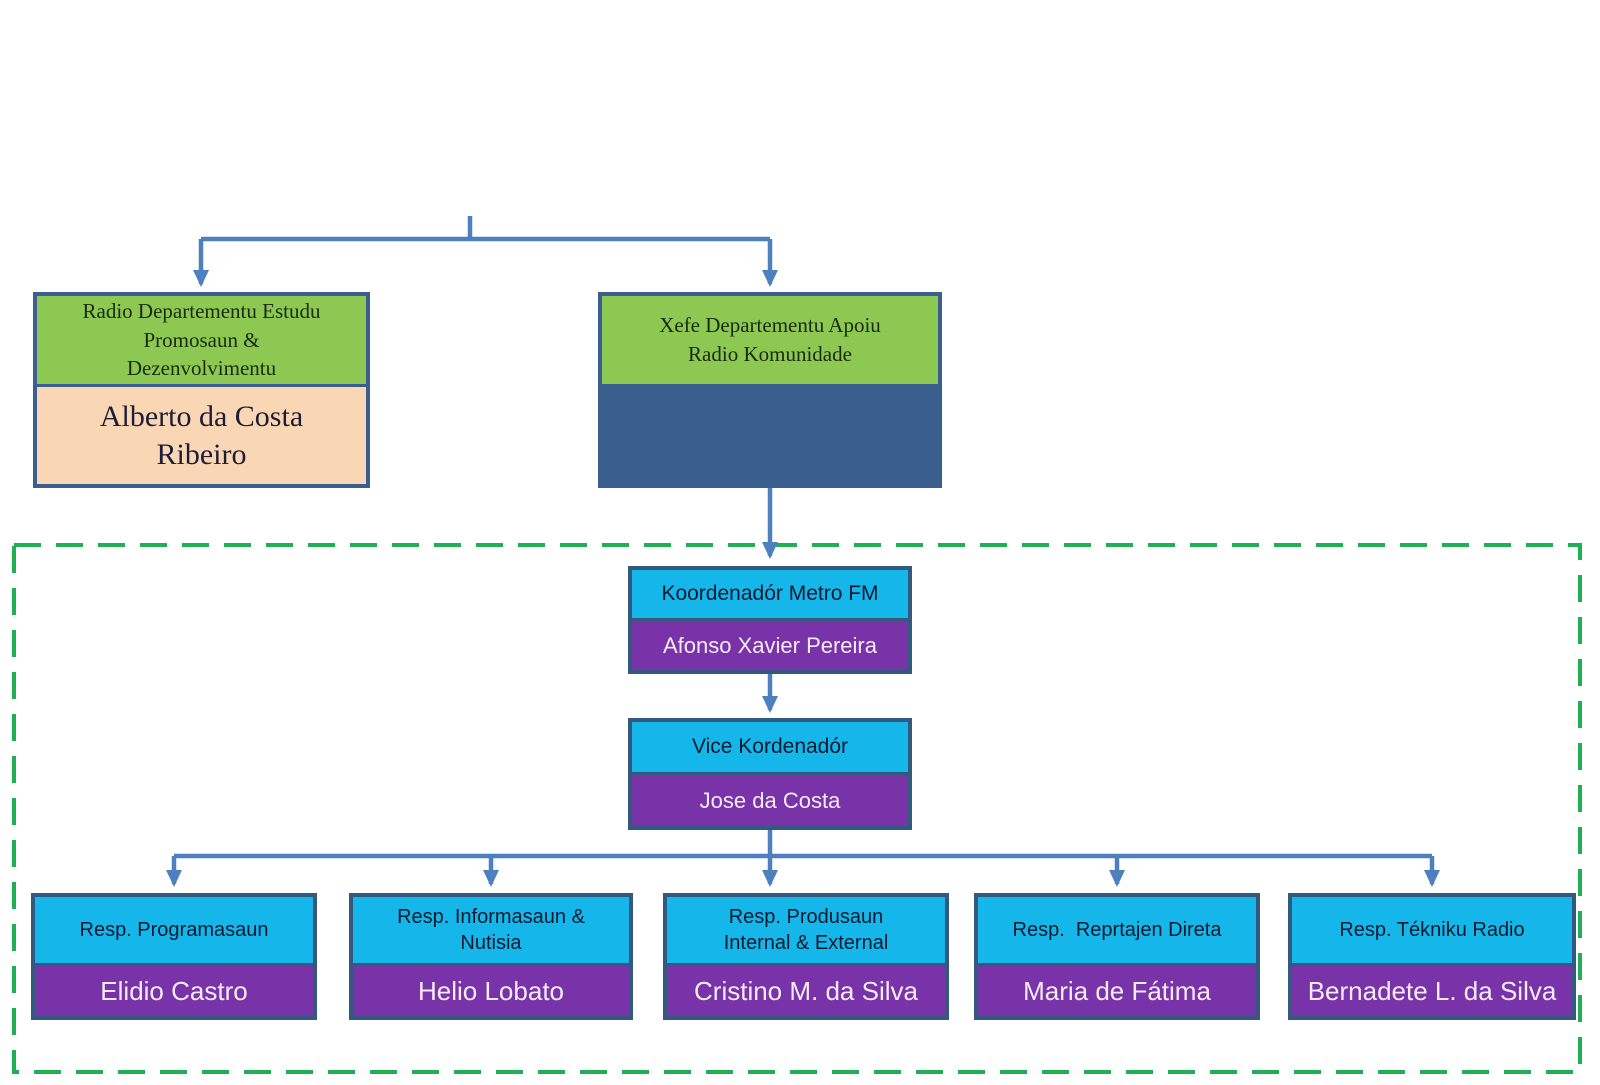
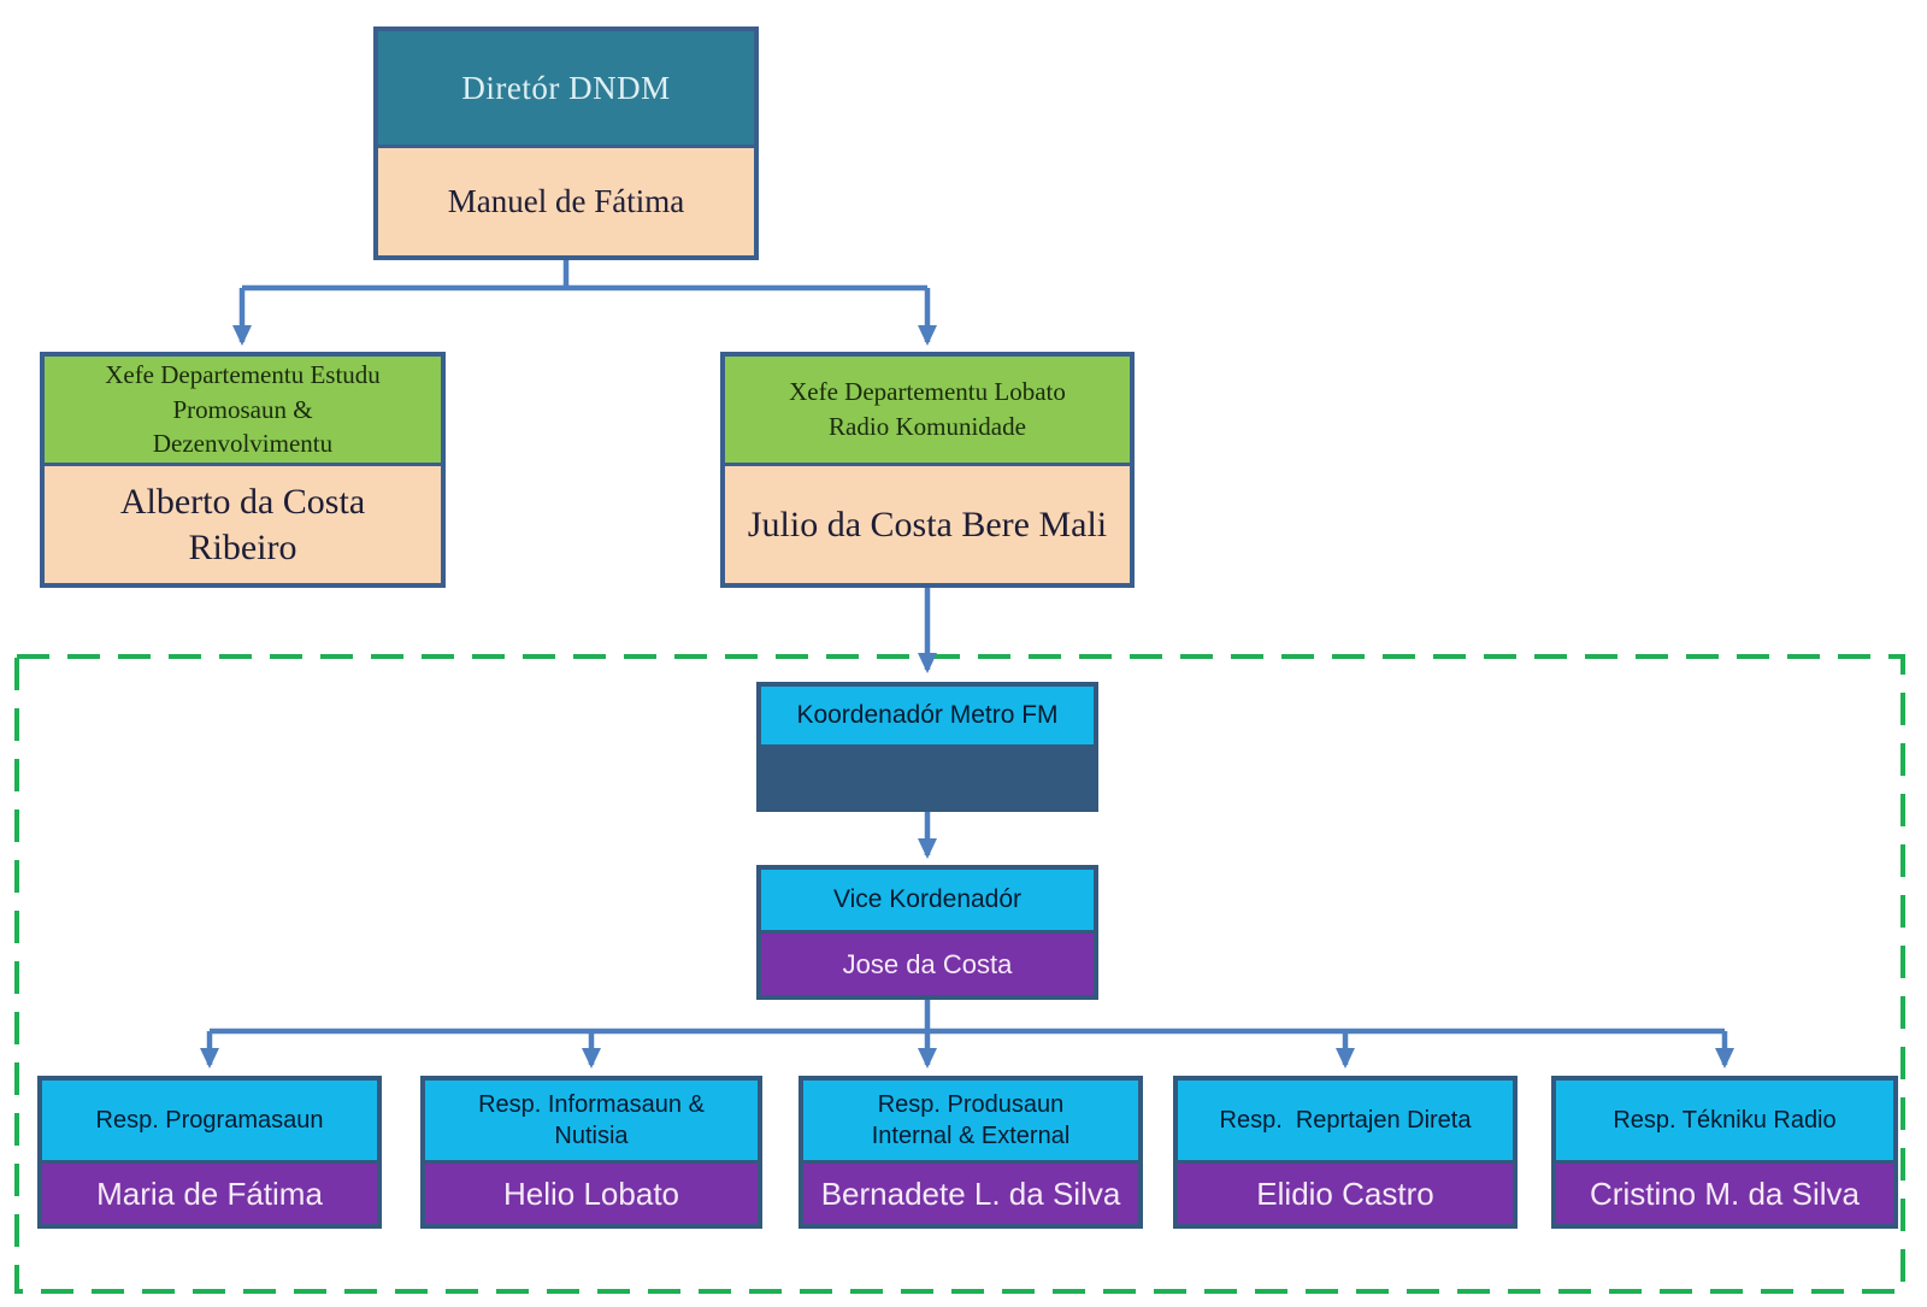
+ Diretór DNDM
+ Manuel de Fátima
- Radio Departementu Estudu Promosaun & Dezenvolvimentu
+ Xefe Departementu Estudu Promosaun & Dezenvolvimentu
  Alberto da Costa Ribeiro
- Xefe Departementu Apoiu Radio Komunidade
+ Xefe Departementu Lobato Radio Komunidade
+ Julio da Costa Bere Mali
  Koordenadór Metro FM
- Afonso Xavier Pereira
  Vice Kordenadór
  Jose da Costa
  Resp. Programasaun
- Elidio Castro
+ Maria de Fátima
  Resp. Informasaun & Nutisia
  Helio Lobato
  Resp. Produsaun Internal & External
- Cristino M. da Silva
+ Bernadete L. da Silva
  Resp. Reprtajen Direta
- Maria de Fátima
+ Elidio Castro
  Resp. Tékniku Radio
- Bernadete L. da Silva
+ Cristino M. da Silva
